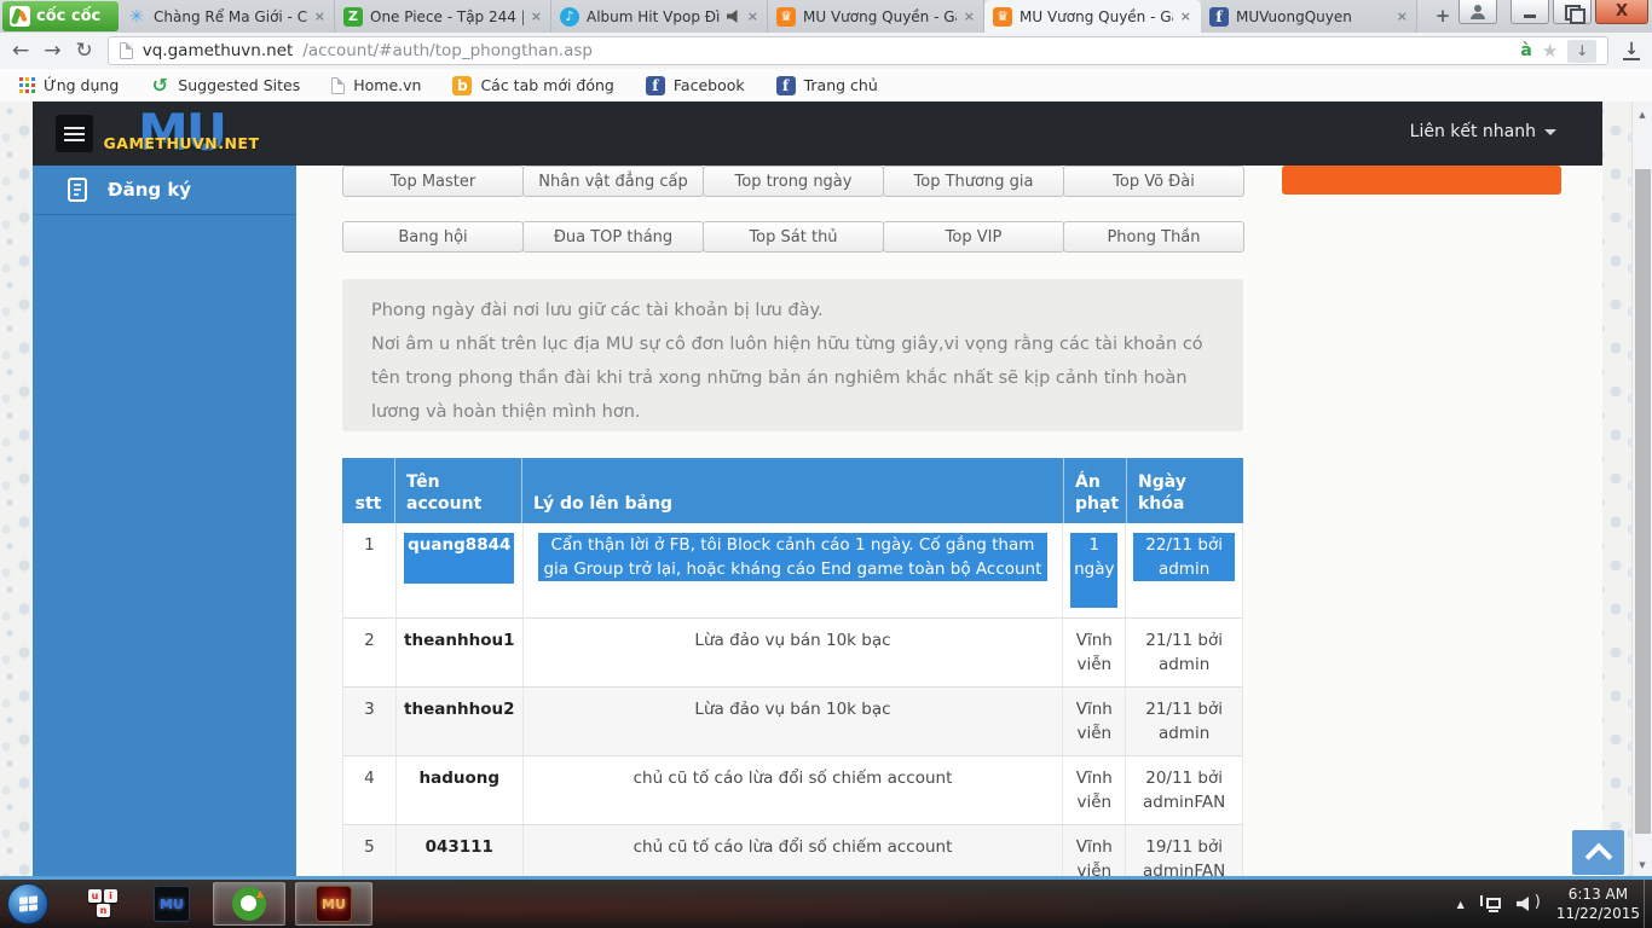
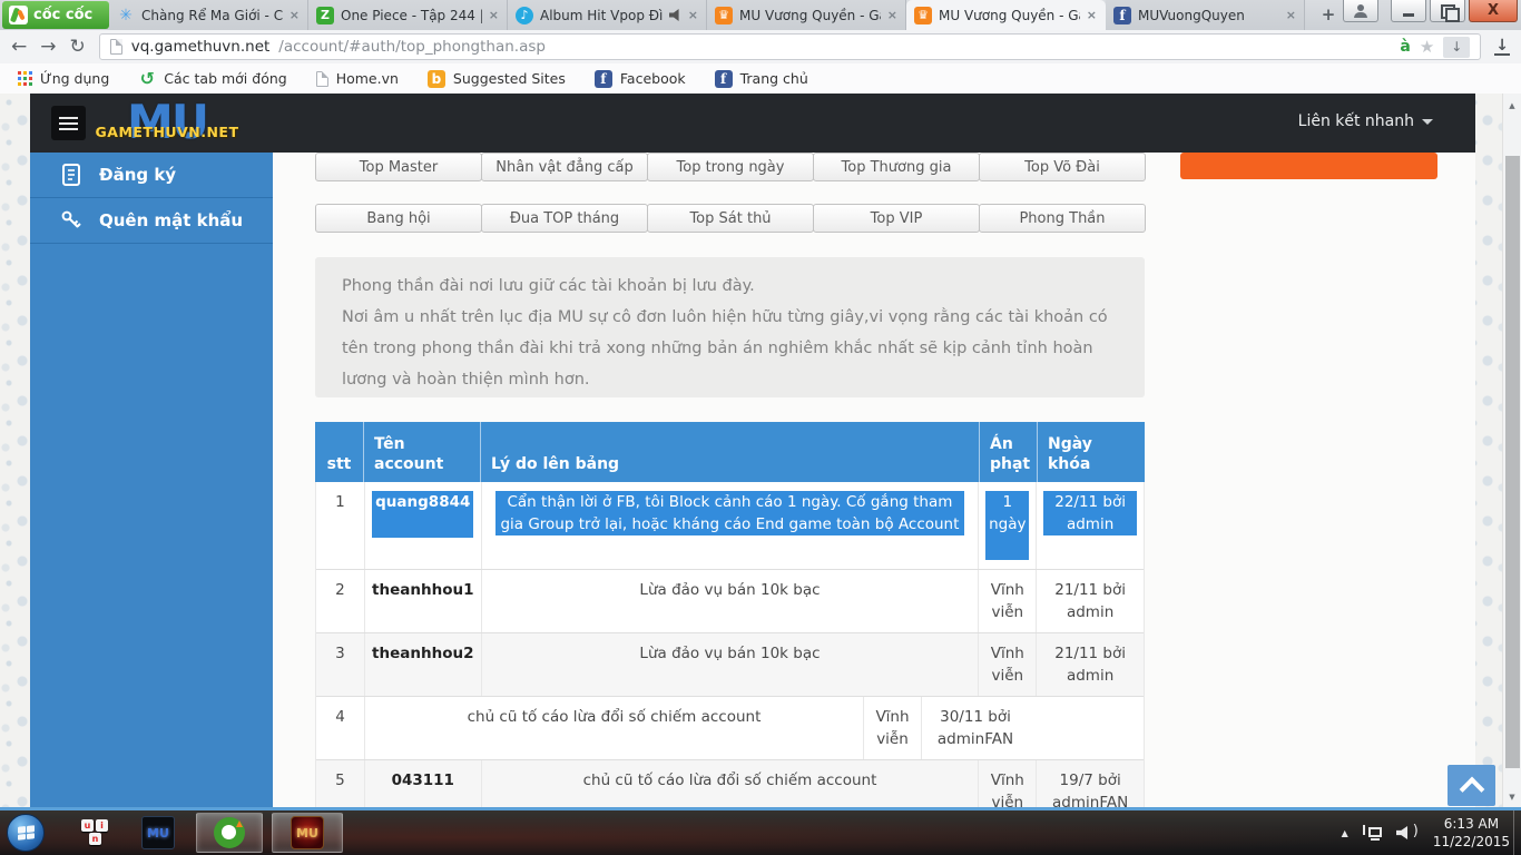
  cốc cốc
  Chàng Rể Ma Giới - C
  One Piece - Tập 244 |
  Album Hit Vpop Đì
  MU Vương Quyền - G
  MU Vương Quyền - G
  MUVuongQuyen
  vq.gamethuvn.net
  /account/#auth/top_phongthan.asp
  à
  Ứng dụng
- Suggested Sites
+ Các tab mới đóng
  Home.vn
- Các tab mới đóng
+ Suggested Sites
  Facebook
  Trang chủ
  MU
  GAMETHUVN.NET
  Liên kết nhanh
  Đăng ký
+ Quên mật khẩu
  Top Master
  Nhân vật đẳng cấp
  Top trong ngày
  Top Thương gia
  Top Võ Đài
  Bang hội
  Đua TOP tháng
  Top Sát thủ
  Top VIP
  Phong Thần
- Phong ngày đài nơi lưu giữ các tài khoản bị lưu đày.
+ Phong thần đài nơi lưu giữ các tài khoản bị lưu đày.
  Nơi âm u nhất trên lục địa MU sự cô đơn luôn hiện hữu từng giây,vi vọng rằng các tài khoản có tên trong phong thần đài khi trả xong những bản án nghiêm khắc nhất sẽ kịp cảnh tỉnh hoàn lương và hoàn thiện mình hơn.
  stt
  Tên account
  Lý do lên bảng
  Án phạt
  Ngày khóa
  1
  quang8844
  Cẩn thận lời ở FB, tôi Block cảnh cáo 1 ngày. Cố gắng tham gia Group trở lại, hoặc kháng cáo End game toàn bộ Account
  1 ngày
  22/11 bởi admin
  2
  theanhhou1
  Lừa đảo vụ bán 10k bạc
  Vĩnh viễn
  21/11 bởi admin
  3
  theanhhou2
  Lừa đảo vụ bán 10k bạc
  Vĩnh viễn
  21/11 bởi admin
  4
- haduong
  chủ cũ tố cáo lừa đổi số chiếm account
  Vĩnh viễn
- 20/11 bởi adminFAN
+ 30/11 bởi adminFAN
  5
  043111
  chủ cũ tố cáo lừa đổi số chiếm account
  Vĩnh viễn
- 19/11 bởi adminFAN
+ 19/7 bởi adminFAN
  u
  i
  n
  MU
  MU
  6:13 AM
  11/22/2015
